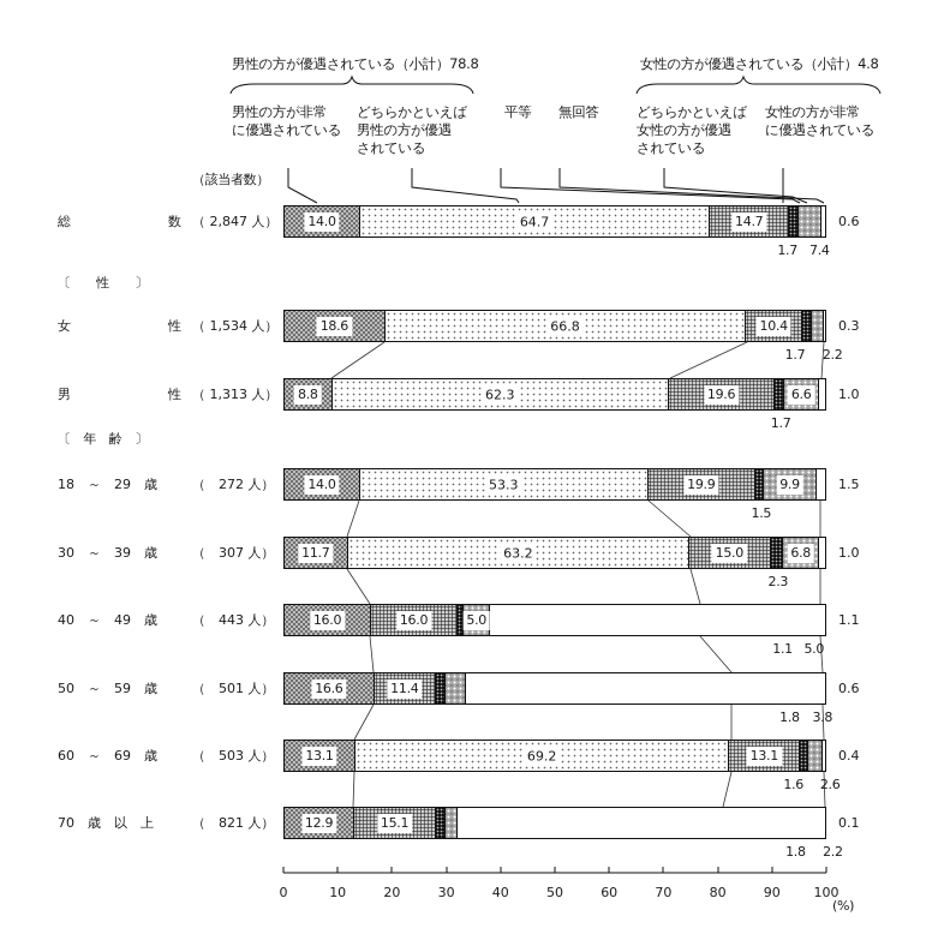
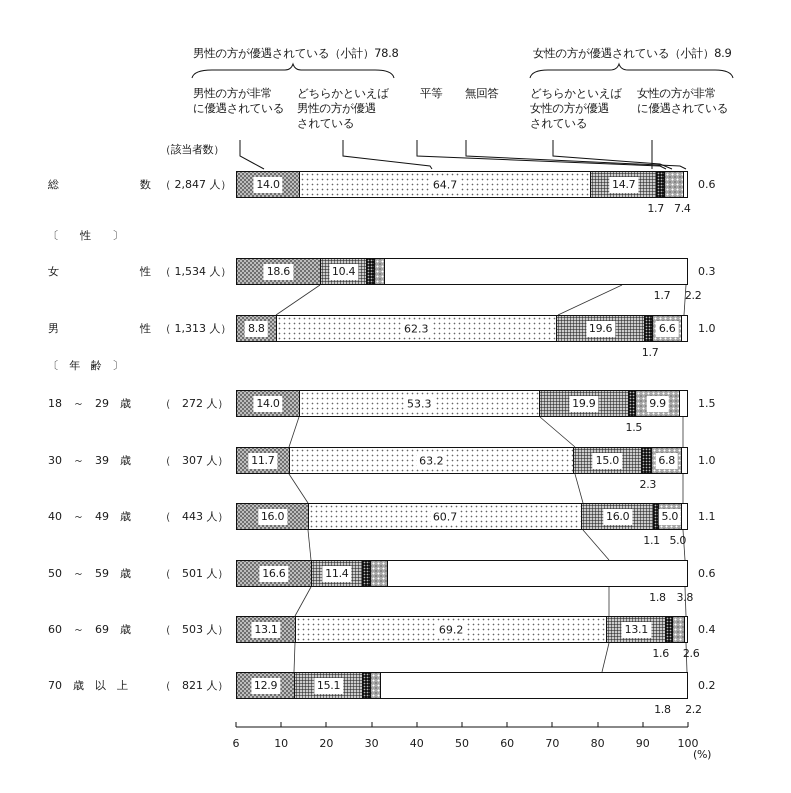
  男性の方が優遇されている（小計）78.8
- 女性の方が優遇されている（小計）4.8
+ 女性の方が優遇されている（小計）8.9
  男性の方が非常
  に優遇されている
  どちらかといえば
  男性の方が優遇
  されている
  平等
  無回答
  どちらかといえば
  女性の方が優遇
  されている
  女性の方が非常
  に優遇されている
  （該当者数）
  〔 性 〕
  〔 年 齢 〕
  総
  数
  （ 2,847 人）
  14.0
  64.7
  14.7
  0.6
  1.7
  7.4
  女
  性
  （ 1,534 人）
  18.6
- 66.8
  10.4
  0.3
  1.7
  2.2
  男
  性
  （ 1,313 人）
  8.8
  62.3
  19.6
  6.6
  1.0
  1.7
  18 ～ 29 歳
  （ 272 人）
  14.0
  53.3
  19.9
  9.9
  1.5
  1.5
  30 ～ 39 歳
  （ 307 人）
  11.7
  63.2
  15.0
  6.8
  1.0
  2.3
  40 ～ 49 歳
  （ 443 人）
  16.0
+ 60.7
  16.0
  5.0
  1.1
  1.1
  5.0
  50 ～ 59 歳
  （ 501 人）
  16.6
  11.4
  0.6
  1.8
  3.8
  60 ～ 69 歳
  （ 503 人）
  13.1
  69.2
  13.1
  0.4
  1.6
  2.6
  70 歳 以 上
  （ 821 人）
  12.9
  15.1
- 0.1
+ 0.2
  1.8
  2.2
- 0
+ 6
  10
  20
  30
  40
  50
  60
  70
  80
  90
  100
  (%)
